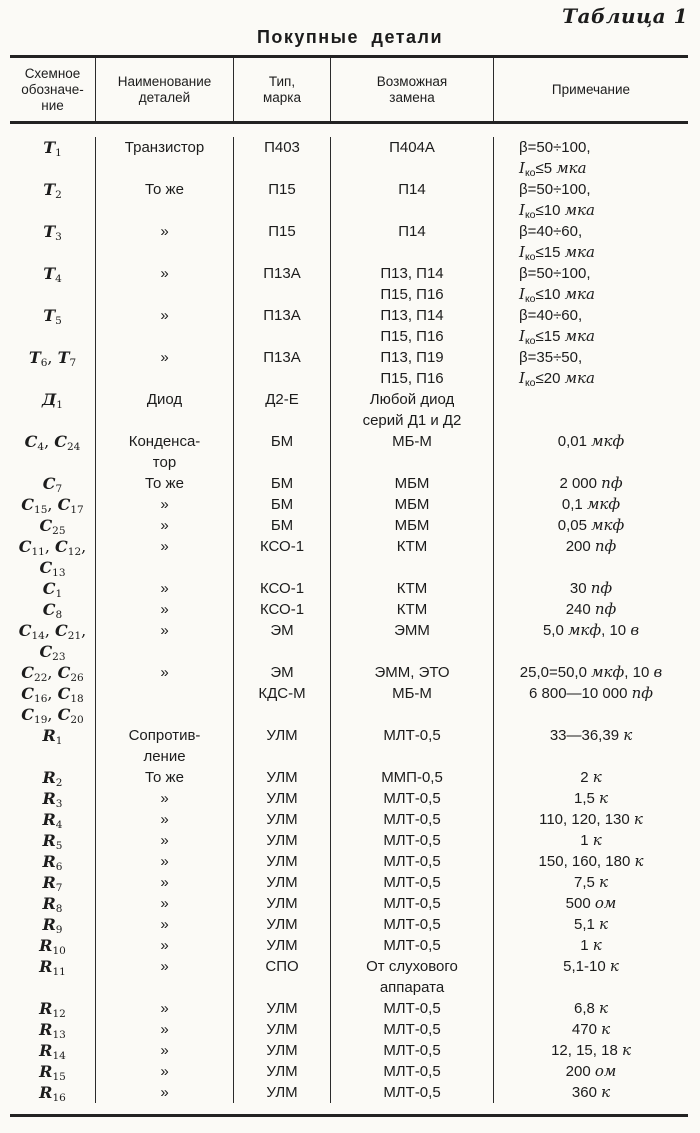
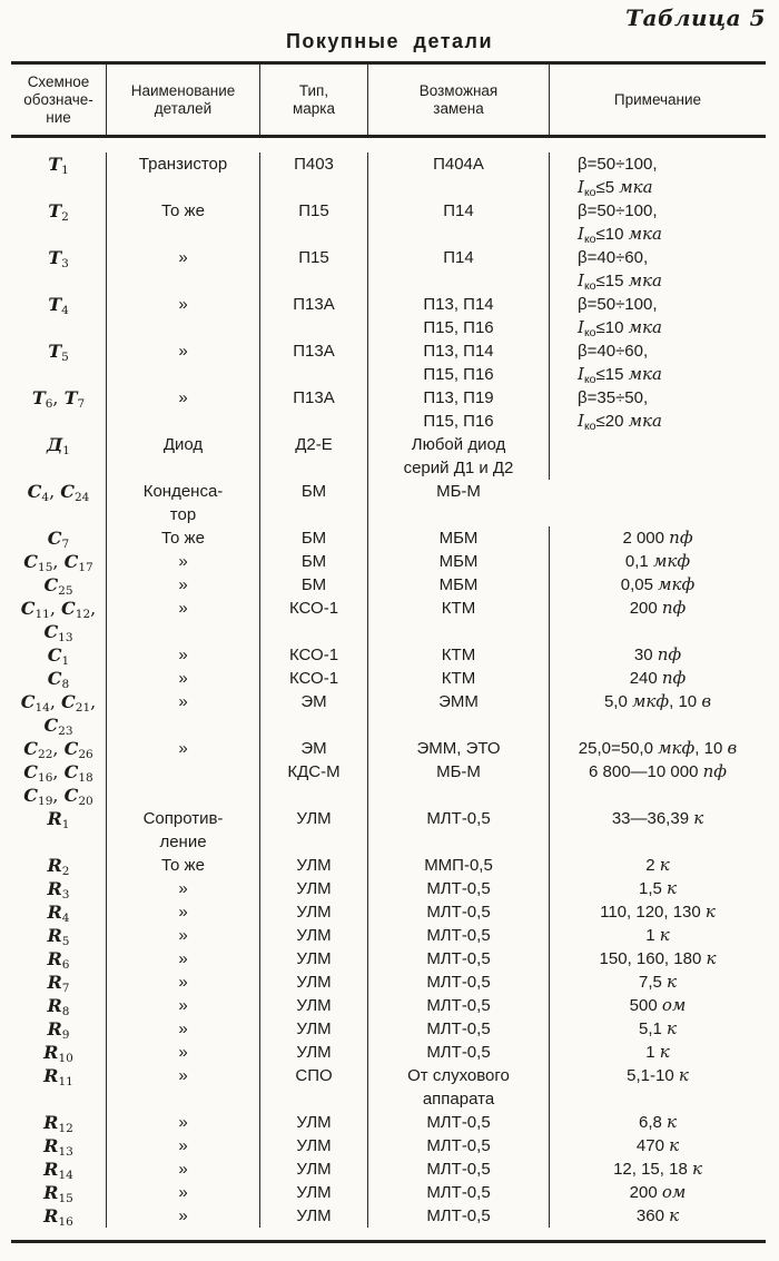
- Таблица 1
+ Таблица 5
  Покупные детали
  Схемное
  обозначе-
  ние
  Наименование
  деталей
  Тип,
  марка
  Возможная
  замена
  Примечание
  T1
  Транзистор
  П403
  П404А
  β=50÷100,
  Iко≤5 мка
  T2
  То же
  П15
  П14
  β=50÷100,
  Iко≤10 мка
  T3
  »
  П15
  П14
  β=40÷60,
  Iко≤15 мка
  T4
  »
  П13А
  П13, П14
  П15, П16
  β=50÷100,
  Iко≤10 мка
  T5
  »
  П13А
  П13, П14
  П15, П16
  β=40÷60,
  Iко≤15 мка
  T6, T7
  »
  П13А
  П13, П19
  П15, П16
  β=35÷50,
  Iко≤20 мка
  Д1
  Диод
  Д2-Е
  Любой диод
  серий Д1 и Д2
  C4, C24
  Конденса-
  тор
  БМ
  МБ-М
- 0,01 мкф
  C7
  То же
  БМ
  МБМ
  2 000 пф
  C15, C17
  »
  БМ
  МБМ
  0,1 мкф
  C25
  »
  БМ
  МБМ
  0,05 мкф
  C11, C12,
  C13
  »
  КСО-1
  КТМ
  200 пф
  C1
  »
  КСО-1
  КТМ
  30 пф
  C8
  »
  КСО-1
  КТМ
  240 пф
  C14, C21,
  C23
  »
  ЭМ
  ЭММ
  5,0 мкф, 10 в
  C22, C26
  »
  ЭМ
  ЭММ, ЭТО
  25,0=50,0 мкф, 10 в
  C16, C18
  C19, C20
  КДС-М
  МБ-М
  6 800—10 000 пф
  R1
  Сопротив-
  ление
  УЛМ
  МЛТ-0,5
  33—36,39 к
  R2
  То же
  УЛМ
  ММП-0,5
  2 к
  R3
  »
  УЛМ
  МЛТ-0,5
  1,5 к
  R4
  »
  УЛМ
  МЛТ-0,5
  110, 120, 130 к
  R5
  »
  УЛМ
  МЛТ-0,5
  1 к
  R6
  »
  УЛМ
  МЛТ-0,5
  150, 160, 180 к
  R7
  »
  УЛМ
  МЛТ-0,5
  7,5 к
  R8
  »
  УЛМ
  МЛТ-0,5
  500 ом
  R9
  »
  УЛМ
  МЛТ-0,5
  5,1 к
  R10
  »
  УЛМ
  МЛТ-0,5
  1 к
  R11
  »
  СПО
  От слухового
  аппарата
  5,1-10 к
  R12
  »
  УЛМ
  МЛТ-0,5
  6,8 к
  R13
  »
  УЛМ
  МЛТ-0,5
  470 к
  R14
  »
  УЛМ
  МЛТ-0,5
  12, 15, 18 к
  R15
  »
  УЛМ
  МЛТ-0,5
  200 ом
  R16
  »
  УЛМ
  МЛТ-0,5
  360 к
